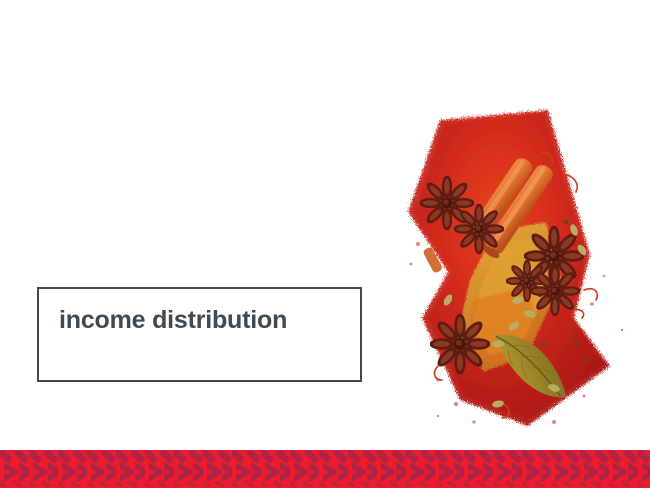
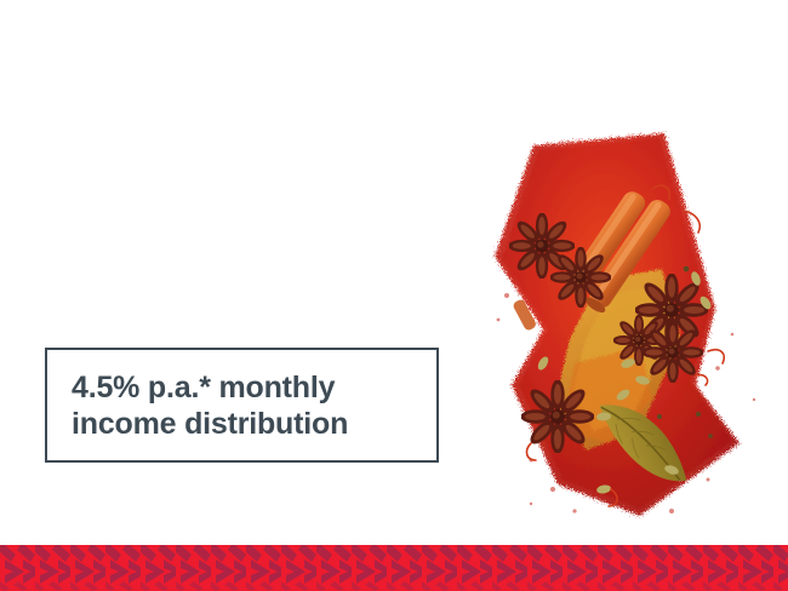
+ 4.5% p.a.* monthly
  income distribution
